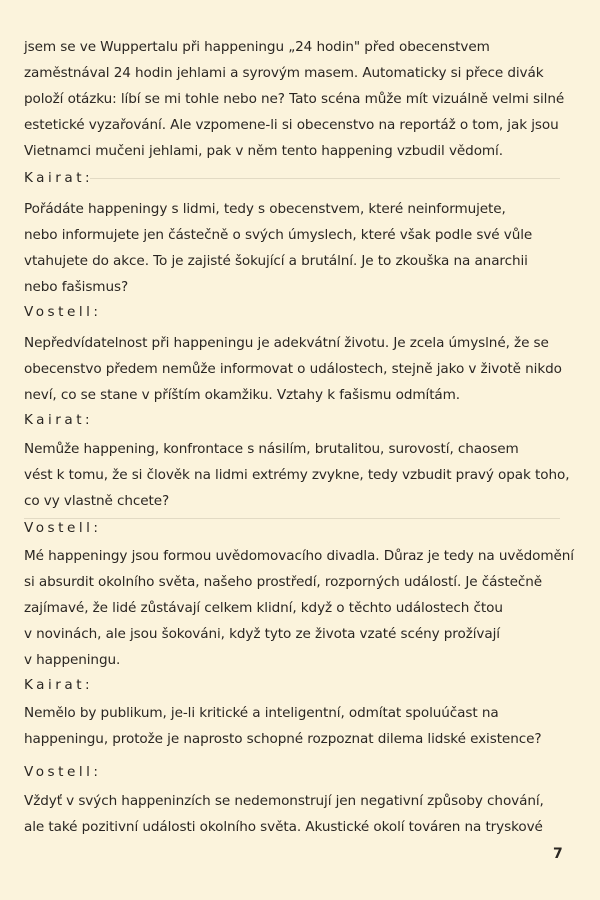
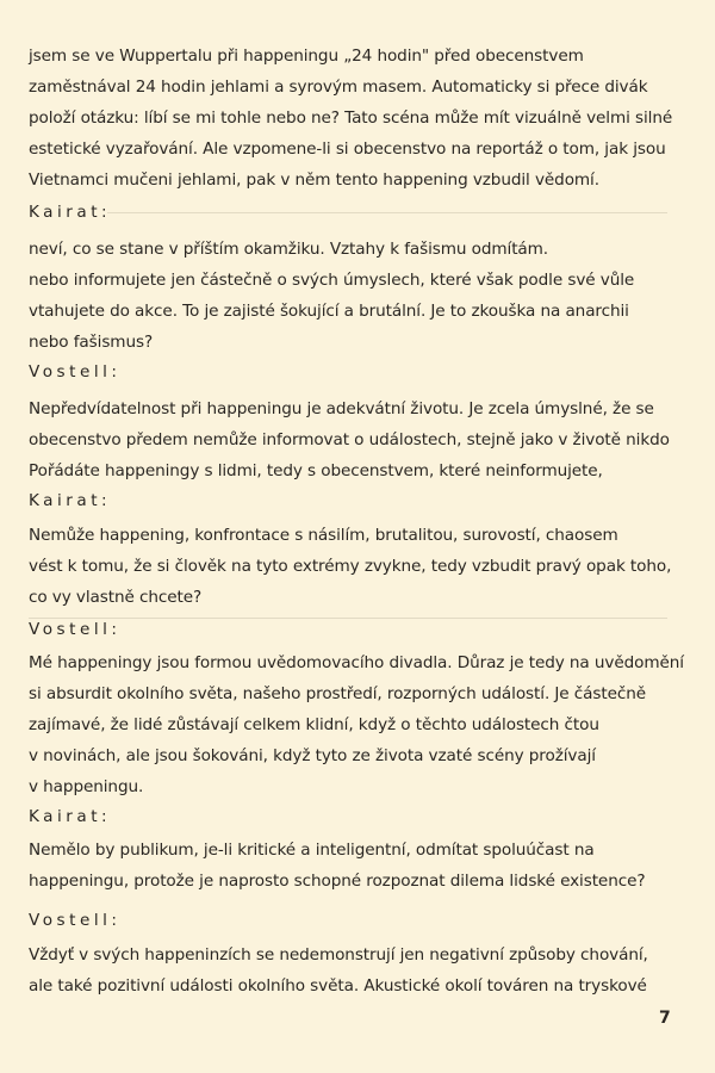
  jsem se ve Wuppertalu při happeningu „24 hodin" před obecenstvem
  zaměstnával 24 hodin jehlami a syrovým masem. Automaticky si přece divák
  položí otázku: líbí se mi tohle nebo ne? Tato scéna může mít vizuálně velmi silné
  estetické vyzařování. Ale vzpomene-li si obecenstvo na reportáž o tom, jak jsou
  Vietnamci mučeni jehlami, pak v něm tento happening vzbudil vědomí.
  Kairat:
- Pořádáte happeningy s lidmi, tedy s obecenstvem, které neinformujete,
+ neví, co se stane v příštím okamžiku. Vztahy k fašismu odmítám.
  nebo informujete jen částečně o svých úmyslech, které však podle své vůle
  vtahujete do akce. To je zajisté šokující a brutální. Je to zkouška na anarchii
  nebo fašismus?
  Vostell:
  Nepředvídatelnost při happeningu je adekvátní životu. Je zcela úmyslné, že se
  obecenstvo předem nemůže informovat o událostech, stejně jako v životě nikdo
- neví, co se stane v příštím okamžiku. Vztahy k fašismu odmítám.
+ Pořádáte happeningy s lidmi, tedy s obecenstvem, které neinformujete,
  Kairat:
  Nemůže happening, konfrontace s násilím, brutalitou, surovostí, chaosem
- vést k tomu, že si člověk na lidmi extrémy zvykne, tedy vzbudit pravý opak toho,
+ vést k tomu, že si člověk na tyto extrémy zvykne, tedy vzbudit pravý opak toho,
  co vy vlastně chcete?
  Vostell:
  Mé happeningy jsou formou uvědomovacího divadla. Důraz je tedy na uvědomění
  si absurdit okolního světa, našeho prostředí, rozporných událostí. Je částečně
  zajímavé, že lidé zůstávají celkem klidní, když o těchto událostech čtou
  v novinách, ale jsou šokováni, když tyto ze života vzaté scény prožívají
  v happeningu.
  Kairat:
  Nemělo by publikum, je-li kritické a inteligentní, odmítat spoluúčast na
  happeningu, protože je naprosto schopné rozpoznat dilema lidské existence?
  Vostell:
  Vždyť v svých happeninzích se nedemonstrují jen negativní způsoby chování,
  ale také pozitivní události okolního světa. Akustické okolí továren na tryskové
  7
